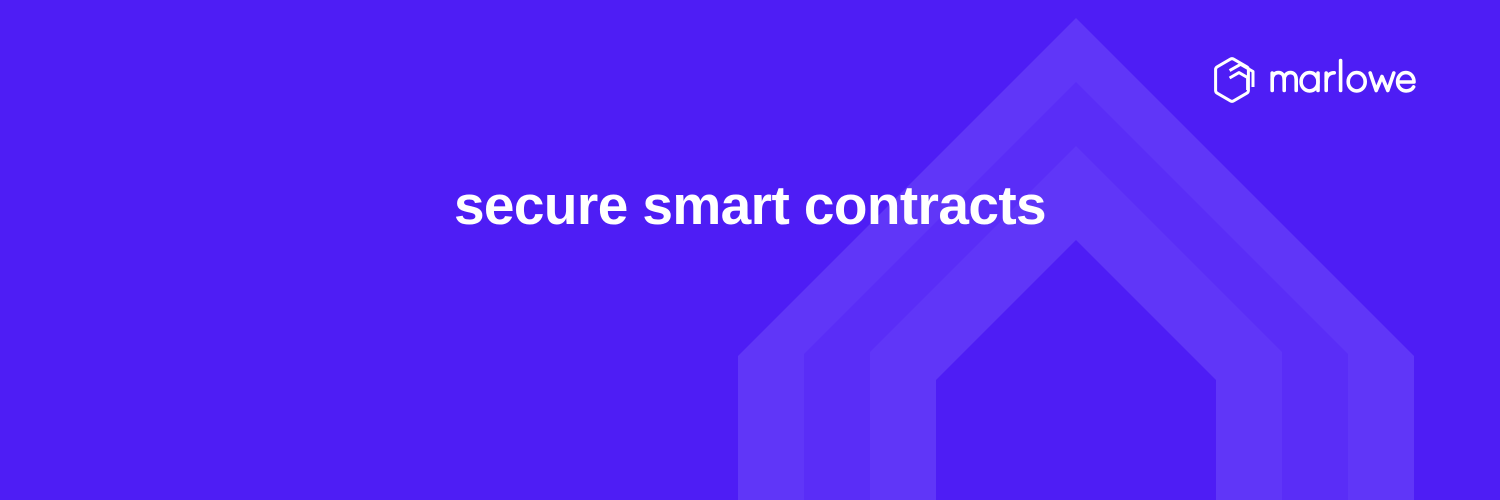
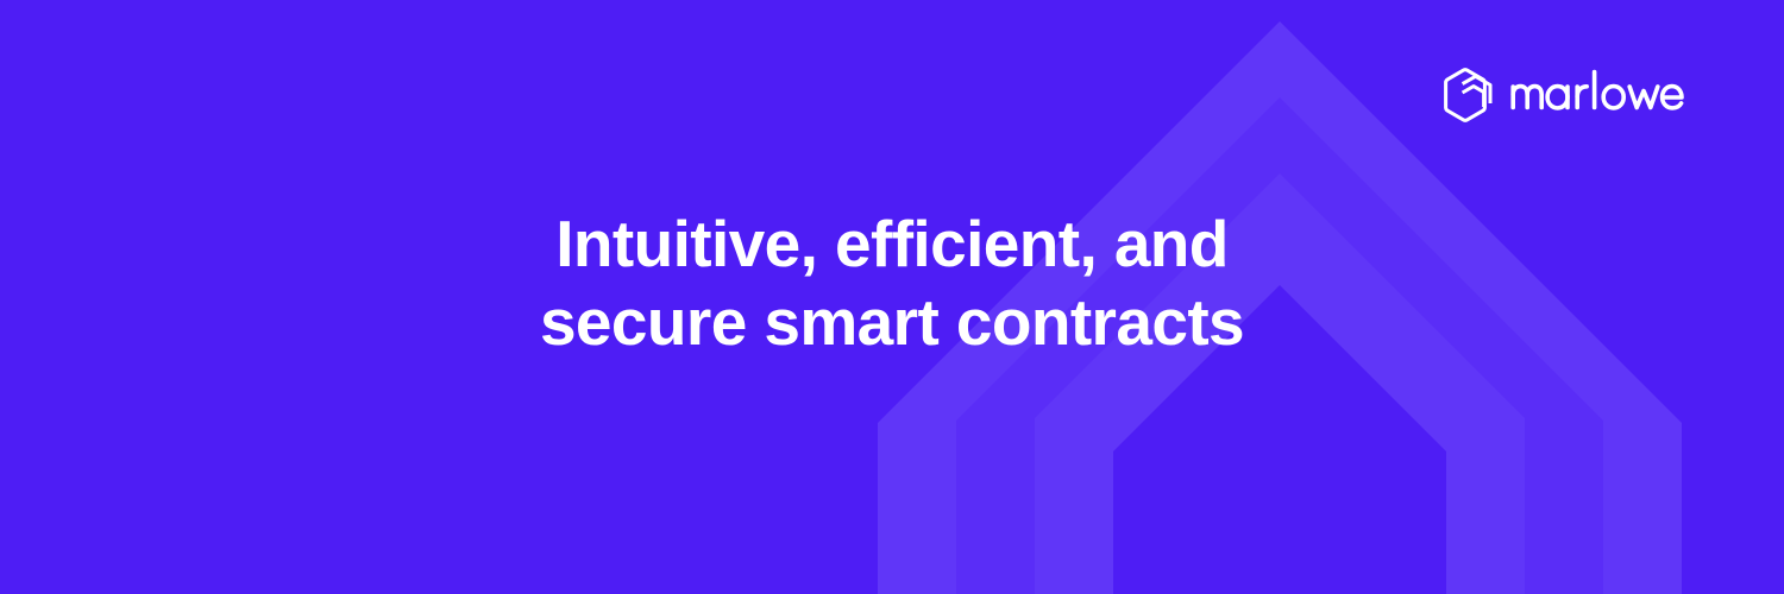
+ Intuitive, efficient, and
  secure smart contracts
